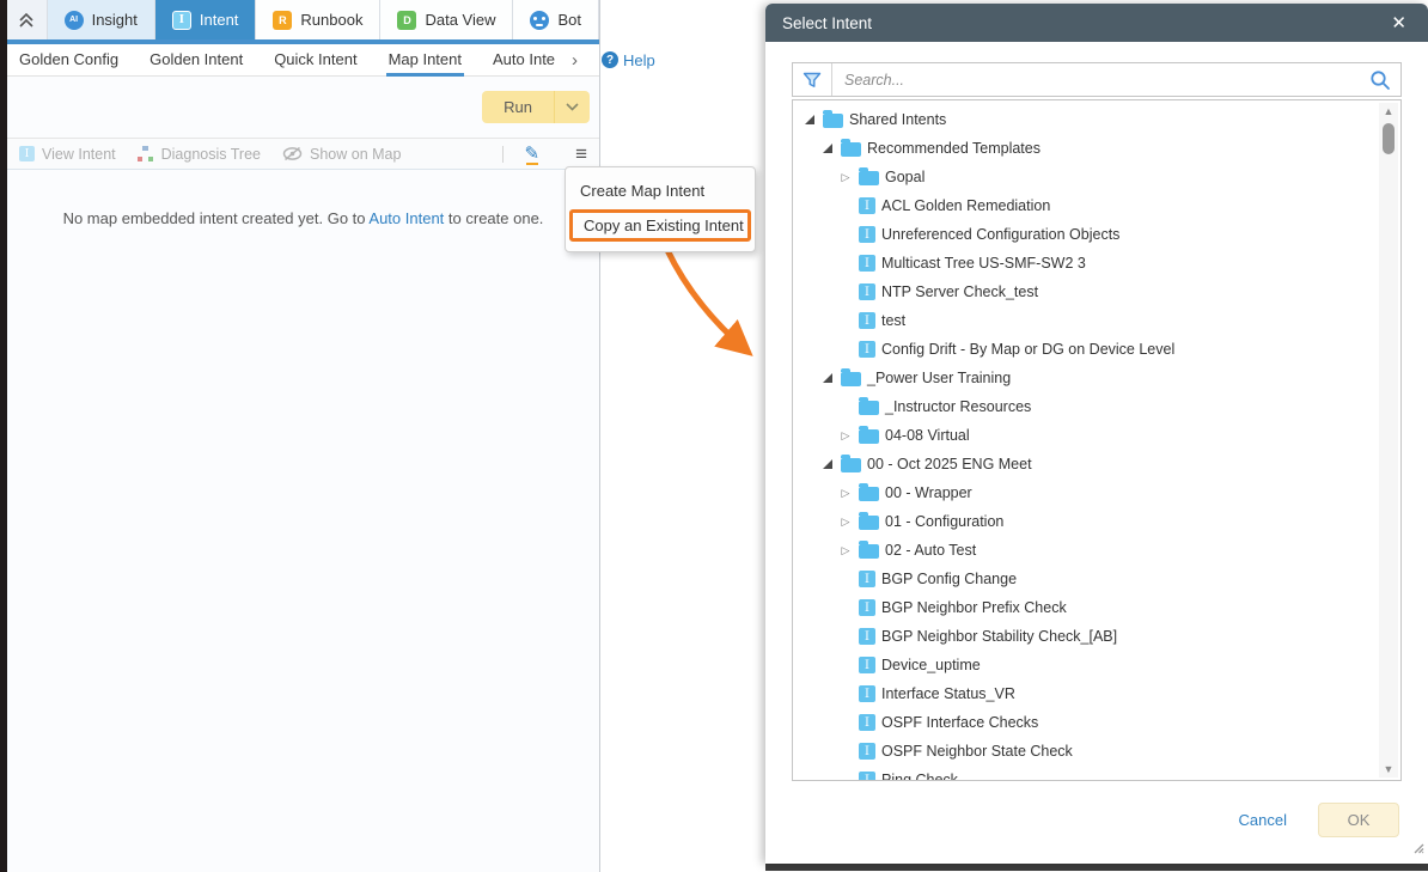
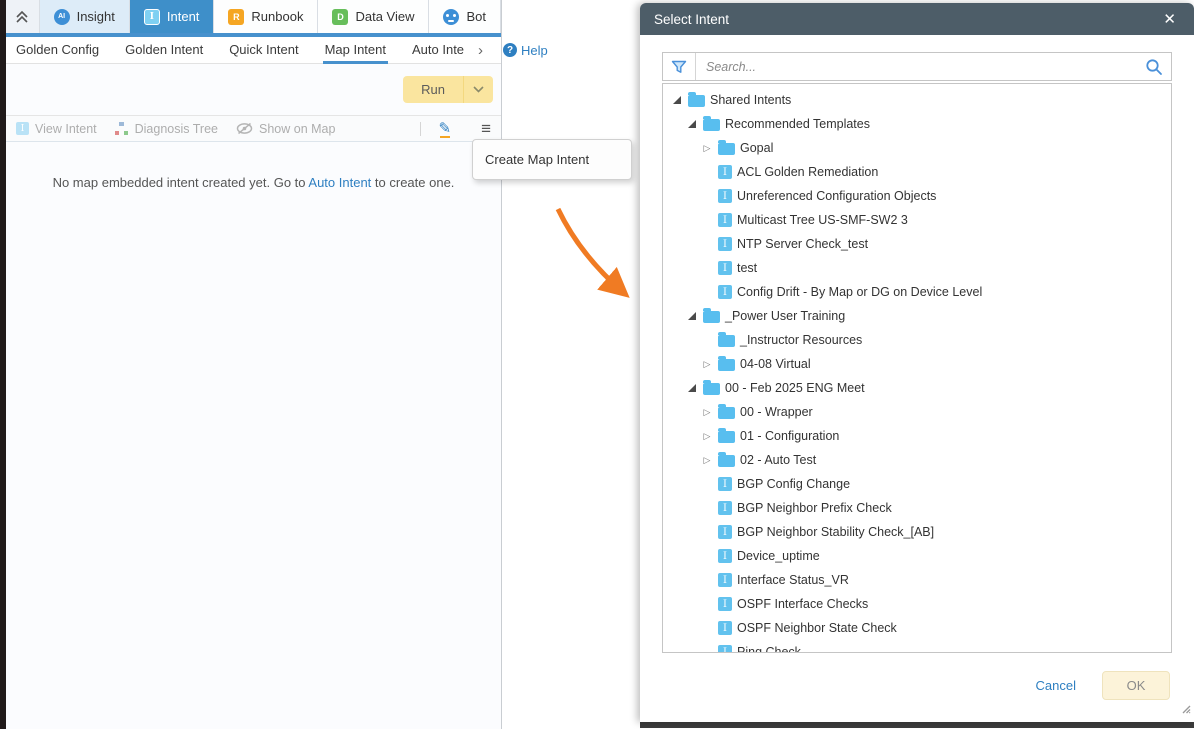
  Insight
  I
  Intent
  R
  Runbook
  D
  Data View
  Bot
  Golden Config
  Golden Intent
  Quick Intent
  Map Intent
  Auto Inte
  ›
  ?
  Help
  Run
  I
  View Intent
  Diagnosis Tree
  Show on Map
  ✎
  ≡
  No map embedded intent created yet. Go to Auto Intent to create one.
  Create Map Intent
- Copy an Existing Intent
  Select Intent
  ✕
  Search...
  Shared Intents
  Recommended Templates
  ▷
  Gopal
  I
  ACL Golden Remediation
  I
  Unreferenced Configuration Objects
  I
  Multicast Tree US-SMF-SW2 3
  I
  NTP Server Check_test
  I
  test
  I
  Config Drift - By Map or DG on Device Level
  _Power User Training
  _Instructor Resources
  ▷
  04-08 Virtual
- 00 - Oct 2025 ENG Meet
+ 00 - Feb 2025 ENG Meet
  ▷
  00 - Wrapper
  ▷
  01 - Configuration
  ▷
  02 - Auto Test
  I
  BGP Config Change
  I
  BGP Neighbor Prefix Check
  I
  BGP Neighbor Stability Check_[AB]
  I
  Device_uptime
  I
  Interface Status_VR
  I
  OSPF Interface Checks
  I
  OSPF Neighbor State Check
- ▲
- ▼
  Cancel
  OK
